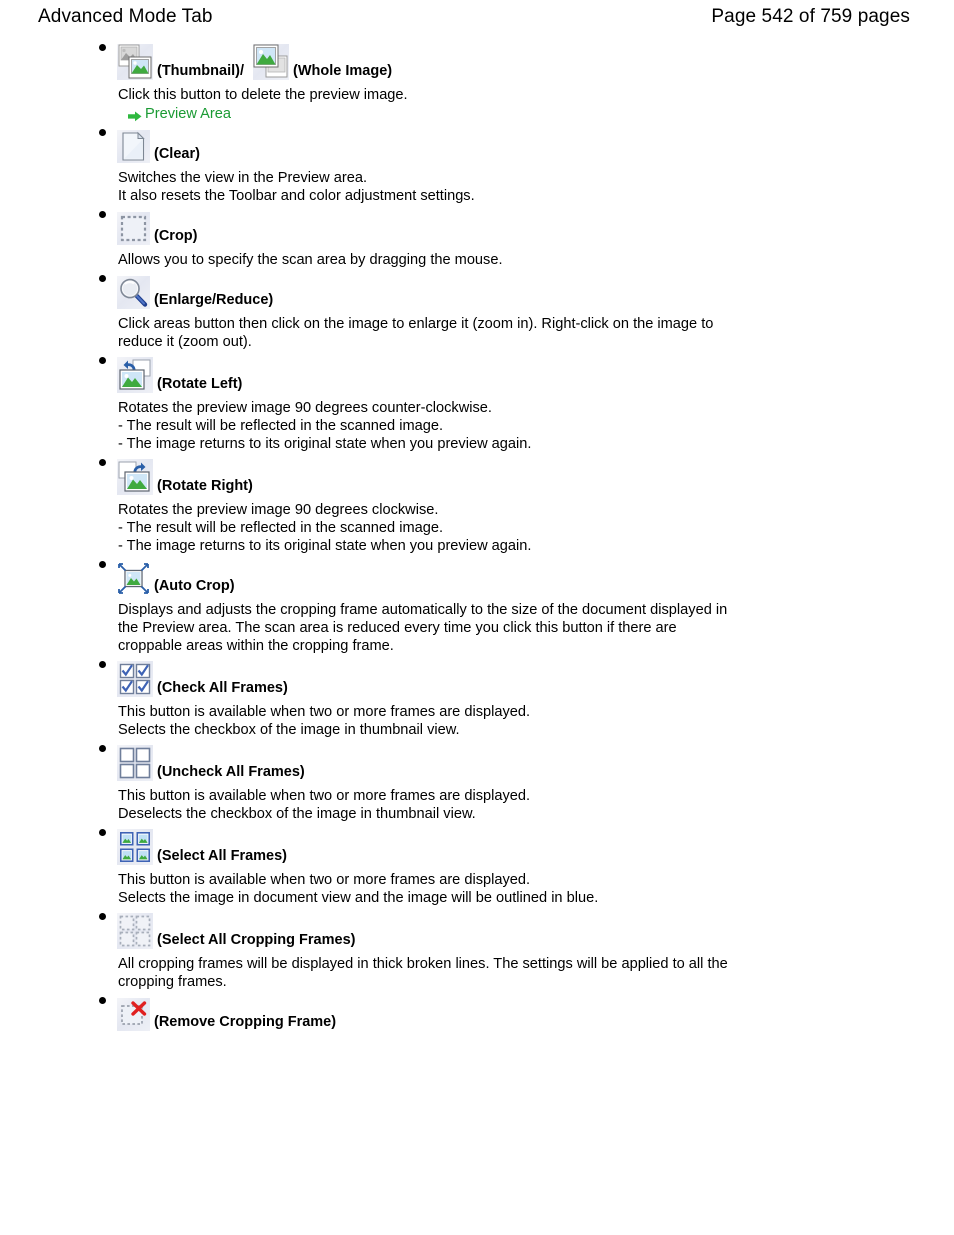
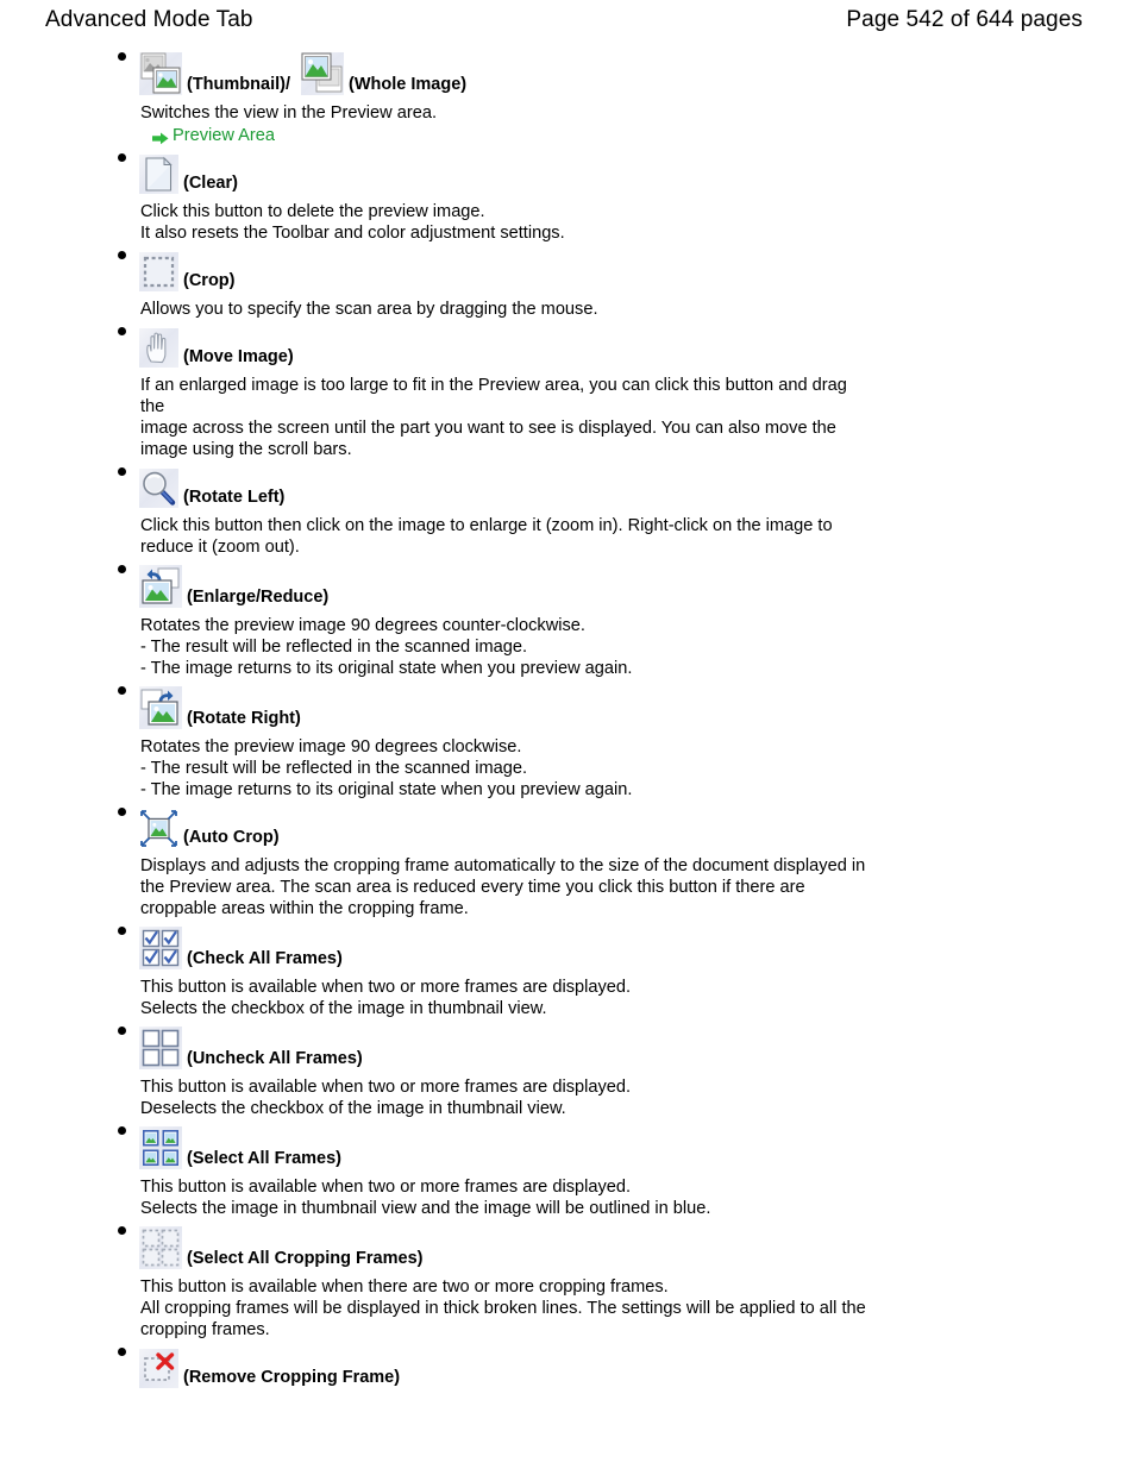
  Advanced Mode Tab
- Page 542 of 759 pages
+ Page 542 of 644 pages
  (Thumbnail)/
  (Whole Image)
- Click this button to delete the preview image.
+ Switches the view in the Preview area.
  Preview Area
  (Clear)
- Switches the view in the Preview area.
+ Click this button to delete the preview image.
  It also resets the Toolbar and color adjustment settings.
  (Crop)
  Allows you to specify the scan area by dragging the mouse.
+ (Move Image)
+ If an enlarged image is too large to fit in the Preview area, you can click this button and drag the
+ image across the screen until the part you want to see is displayed. You can also move the
+ image using the scroll bars.
- (Enlarge/Reduce)
+ (Rotate Left)
- Click areas button then click on the image to enlarge it (zoom in). Right-click on the image to
+ Click this button then click on the image to enlarge it (zoom in). Right-click on the image to
  reduce it (zoom out).
- (Rotate Left)
+ (Enlarge/Reduce)
  Rotates the preview image 90 degrees counter-clockwise.
  - The result will be reflected in the scanned image.
  - The image returns to its original state when you preview again.
  (Rotate Right)
  Rotates the preview image 90 degrees clockwise.
  - The result will be reflected in the scanned image.
  - The image returns to its original state when you preview again.
  (Auto Crop)
  Displays and adjusts the cropping frame automatically to the size of the document displayed in
  the Preview area. The scan area is reduced every time you click this button if there are
  croppable areas within the cropping frame.
  (Check All Frames)
  This button is available when two or more frames are displayed.
  Selects the checkbox of the image in thumbnail view.
  (Uncheck All Frames)
  This button is available when two or more frames are displayed.
  Deselects the checkbox of the image in thumbnail view.
  (Select All Frames)
  This button is available when two or more frames are displayed.
- Selects the image in document view and the image will be outlined in blue.
+ Selects the image in thumbnail view and the image will be outlined in blue.
  (Select All Cropping Frames)
+ This button is available when there are two or more cropping frames.
  All cropping frames will be displayed in thick broken lines. The settings will be applied to all the
  cropping frames.
  (Remove Cropping Frame)
